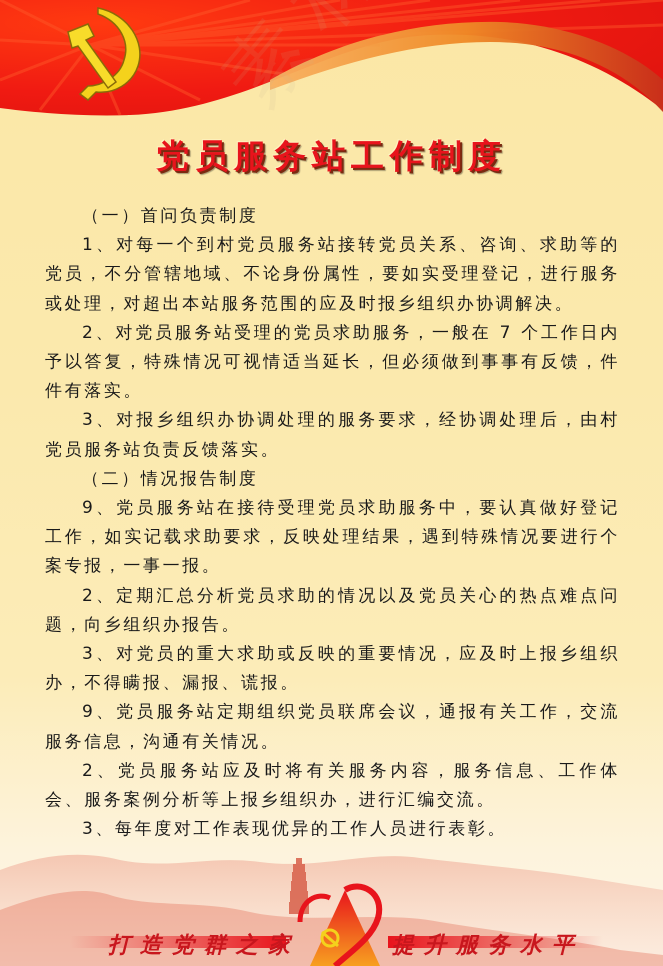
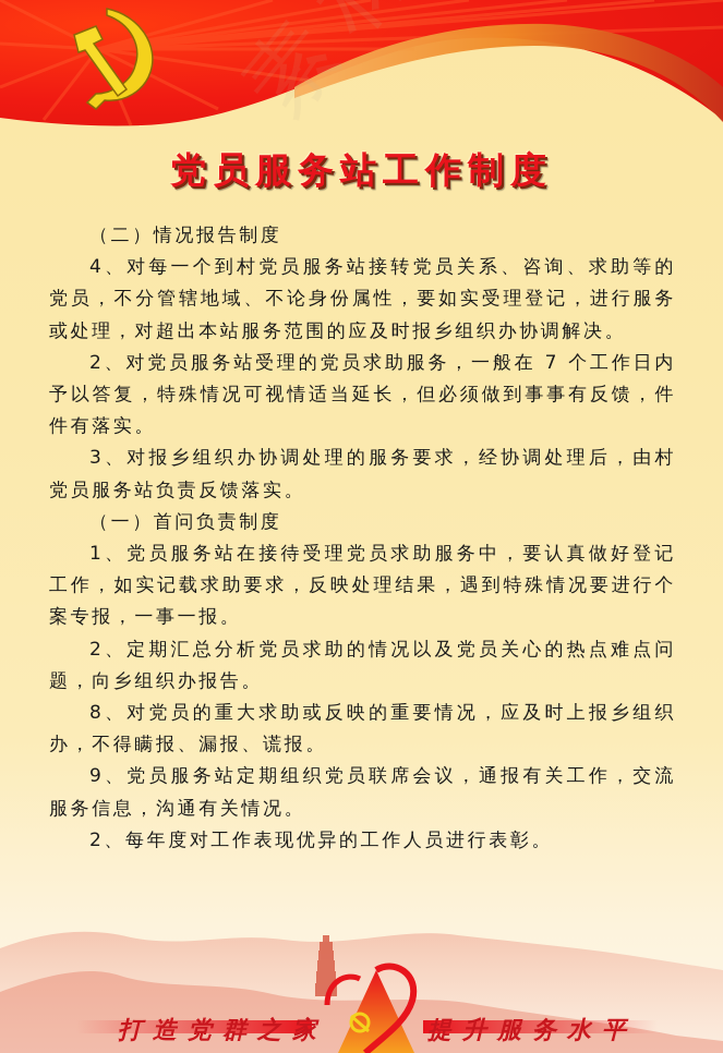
  党员服务站工作制度
- （一）首问负责制度
+ （二）情况报告制度
- 1、对每一个到村党员服务站接转党员关系、咨询、求助等的党员，不分管辖地域、不论身份属性，要如实受理登记，进行服务或处理，对超出本站服务范围的应及时报乡组织办协调解决。
+ 4、对每一个到村党员服务站接转党员关系、咨询、求助等的党员，不分管辖地域、不论身份属性，要如实受理登记，进行服务或处理，对超出本站服务范围的应及时报乡组织办协调解决。
  2、对党员服务站受理的党员求助服务，一般在 7 个工作日内予以答复，特殊情况可视情适当延长，但必须做到事事有反馈，件件有落实。
  3、对报乡组织办协调处理的服务要求，经协调处理后，由村党员服务站负责反馈落实。
- （二）情况报告制度
+ （一）首问负责制度
- 9、党员服务站在接待受理党员求助服务中，要认真做好登记工作，如实记载求助要求，反映处理结果，遇到特殊情况要进行个案专报，一事一报。
+ 1、党员服务站在接待受理党员求助服务中，要认真做好登记工作，如实记载求助要求，反映处理结果，遇到特殊情况要进行个案专报，一事一报。
  2、定期汇总分析党员求助的情况以及党员关心的热点难点问题，向乡组织办报告。
- 3、对党员的重大求助或反映的重要情况，应及时上报乡组织办，不得瞒报、漏报、谎报。
+ 8、对党员的重大求助或反映的重要情况，应及时上报乡组织办，不得瞒报、漏报、谎报。
  9、党员服务站定期组织党员联席会议，通报有关工作，交流服务信息，沟通有关情况。
- 2、党员服务站应及时将有关服务内容，服务信息、工作体会、服务案例分析等上报乡组织办，进行汇编交流。
- 3、每年度对工作表现优异的工作人员进行表彰。
+ 2、每年度对工作表现优异的工作人员进行表彰。
  打造党群之家
  提升服务水平
